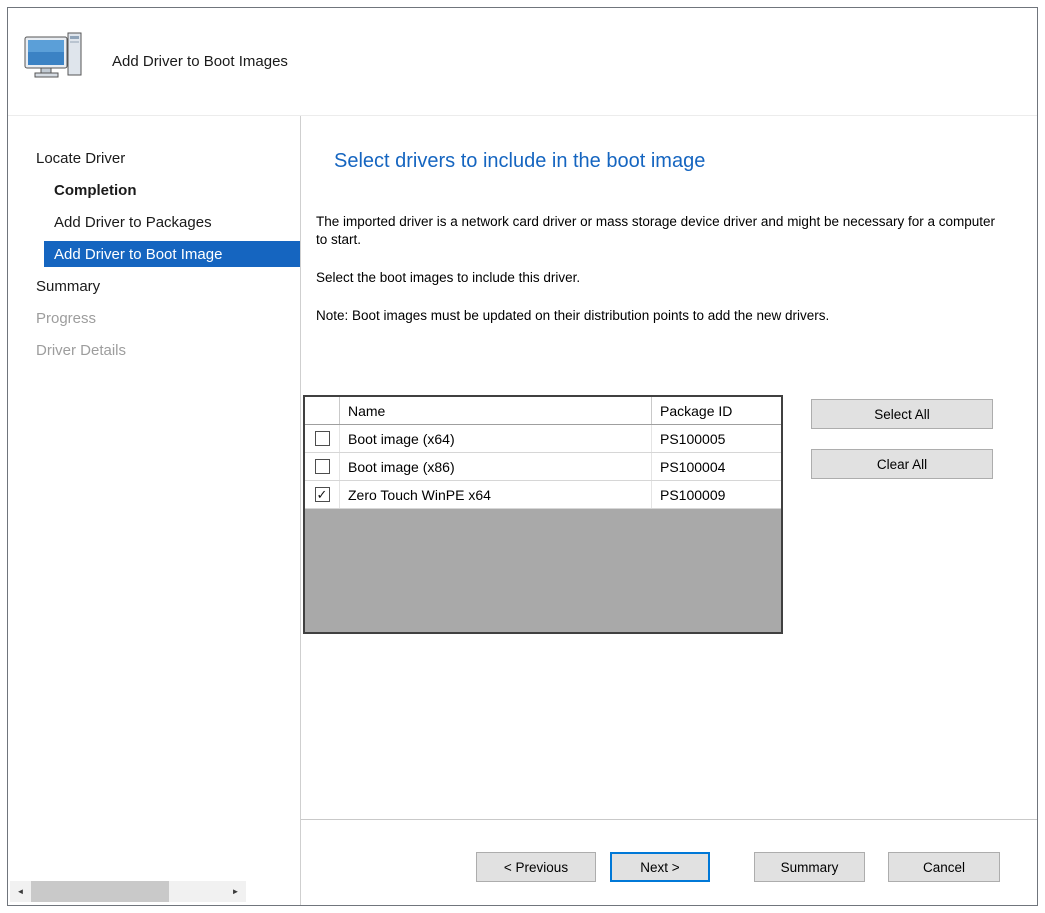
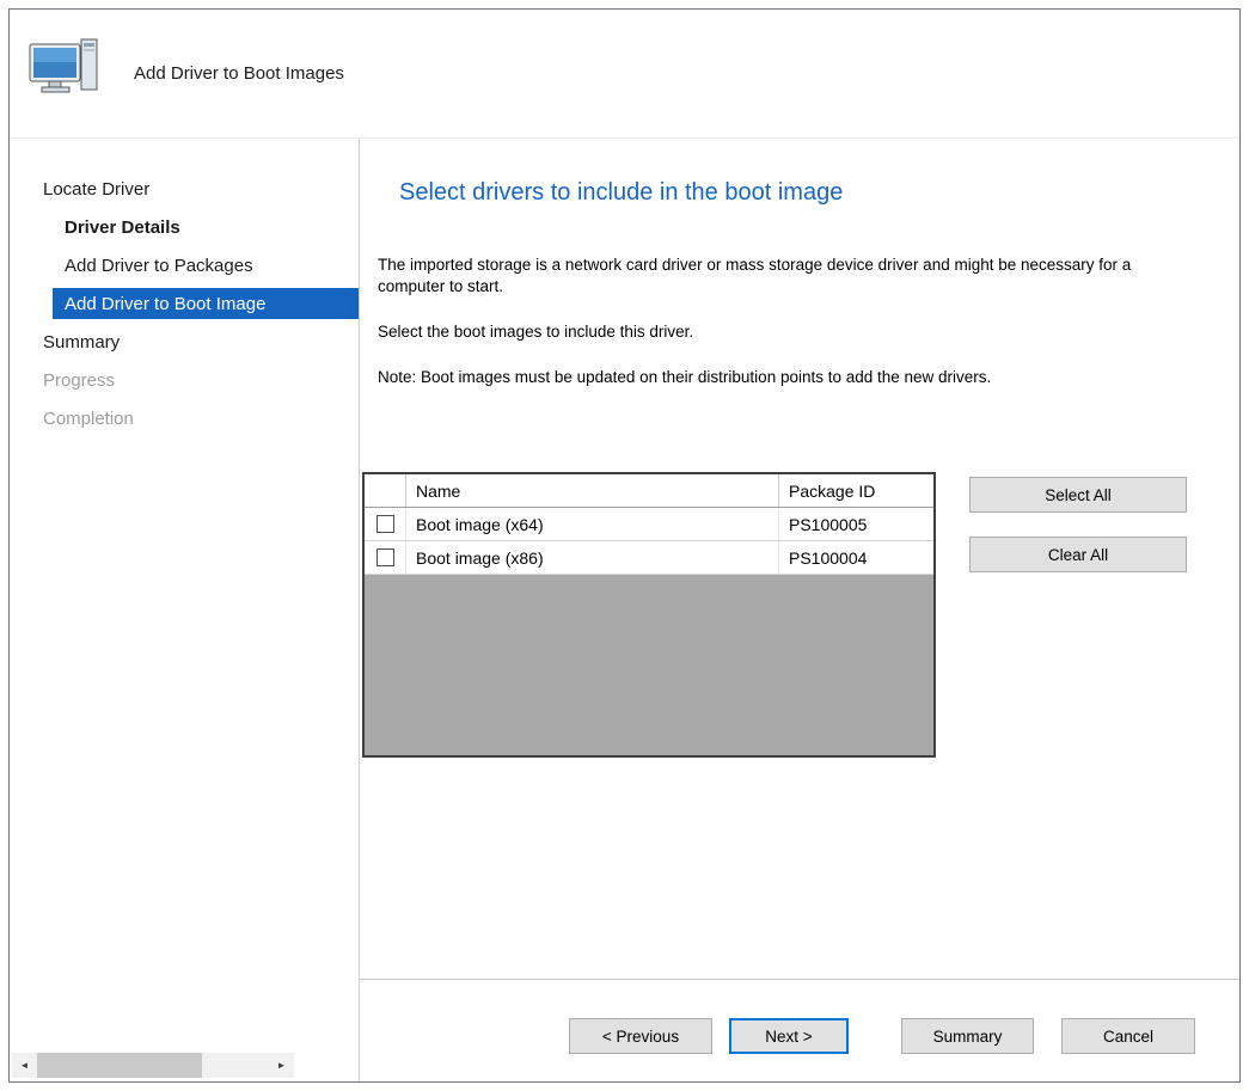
  Add Driver to Boot Images
  Locate Driver
- Completion
+ Driver Details
  Add Driver to Packages
  Add Driver to Boot Image
  Summary
  Progress
- Driver Details
+ Completion
  ◄
  ►
  Select drivers to include in the boot image
- The imported driver is a network card driver or mass storage device driver and might be necessary for a computer to start.
+ The imported storage is a network card driver or mass storage device driver and might be necessary for a computer to start.
  Select the boot images to include this driver.
  Note: Boot images must be updated on their distribution points to add the new drivers.
  Name
  Package ID
  Boot image (x64)
  PS100005
  Boot image (x86)
  PS100004
- ✓
- Zero Touch WinPE x64
- PS100009
  Select All
  Clear All
  < Previous
  Next >
  Summary
  Cancel
